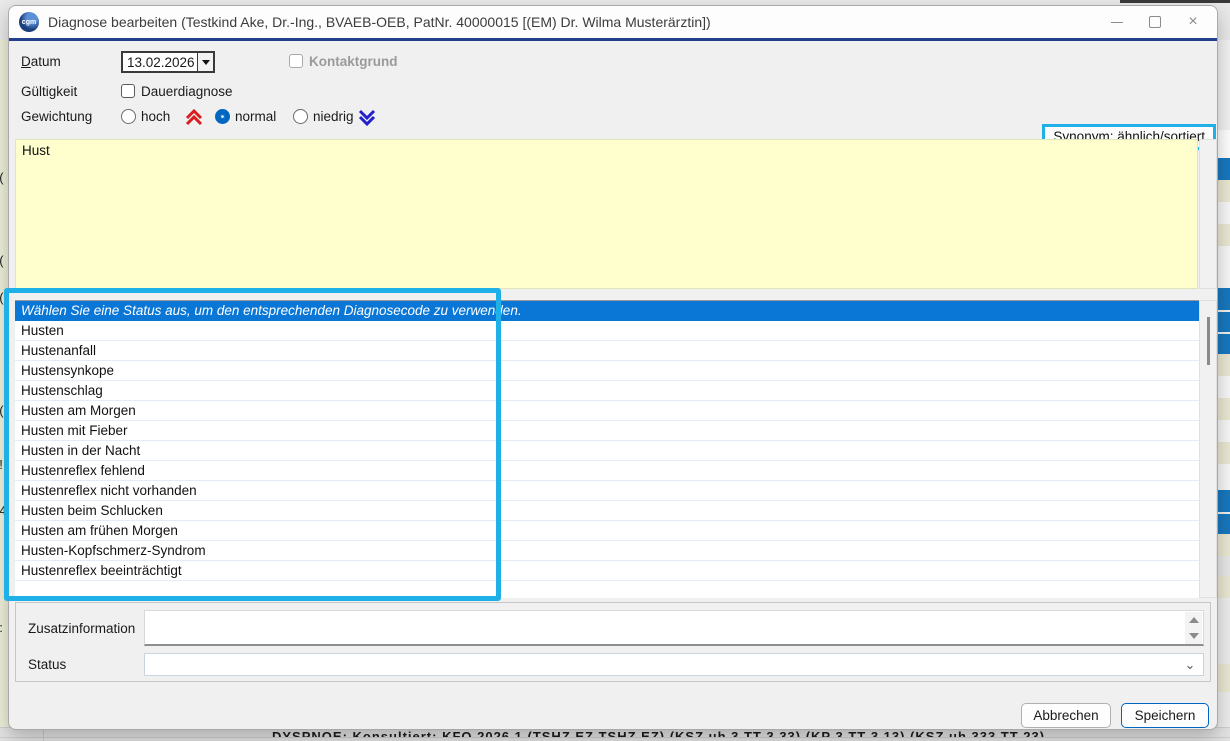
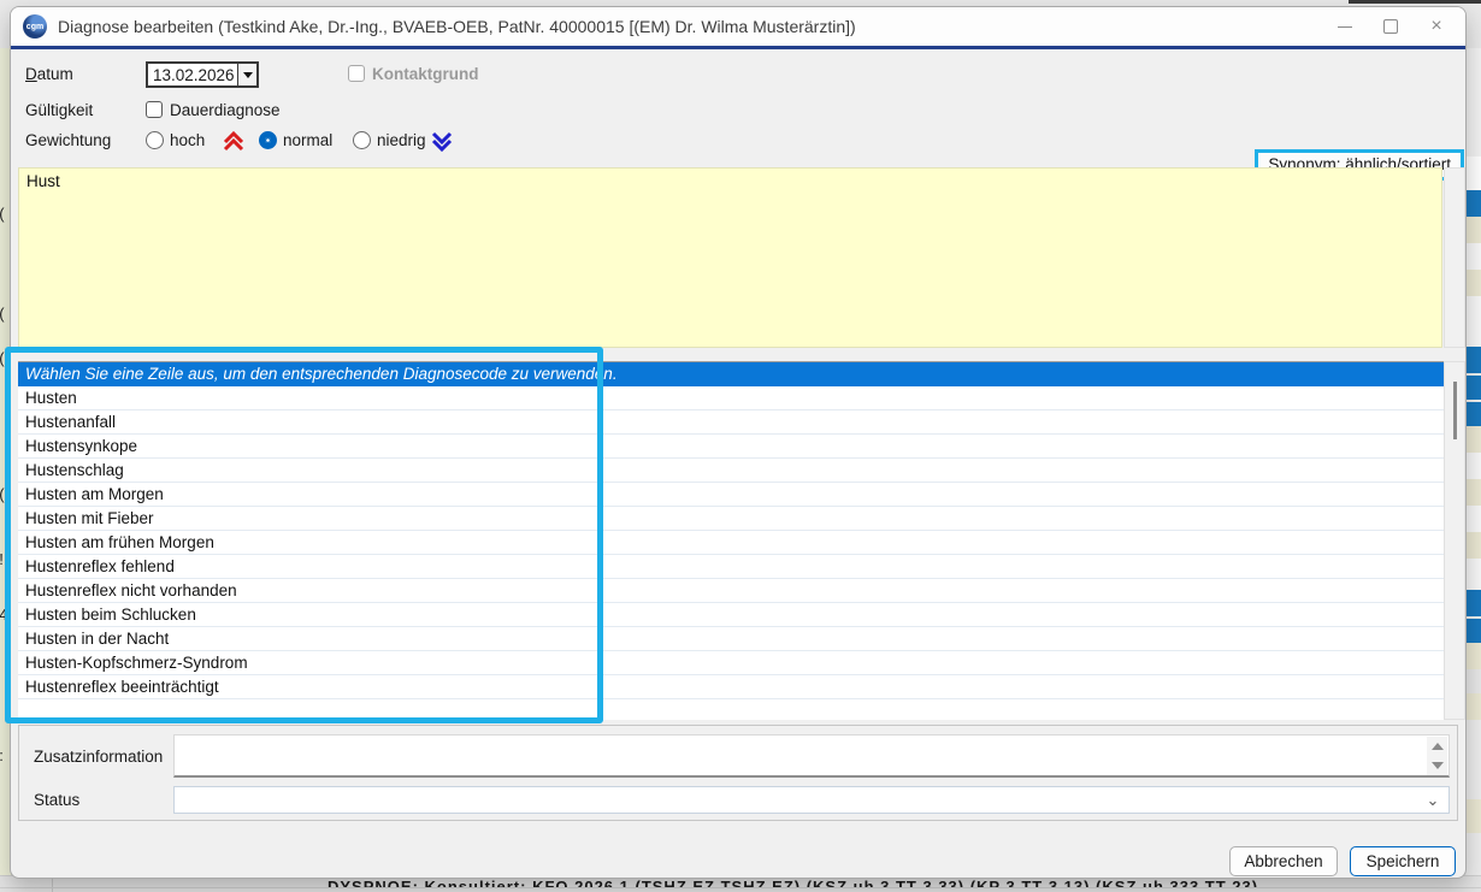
  Diagnose bearbeiten (Testkind Ake, Dr.-Ing., BVAEB-OEB, PatNr. 40000015 [(EM) Dr. Wilma Musterärztin])
  ×
  Datum
  13.02.2026
  Kontaktgrund
  Gültigkeit
  Dauerdiagnose
  Gewichtung
  hoch
  normal
  niedrig
  Synonym: ähnlich/sortiert
  Hust
- Wählen Sie eine Status aus, um den entsprechenden Diagnosecode zu verwenden.
+ Wählen Sie eine Zeile aus, um den entsprechenden Diagnosecode zu verwenden.
  Husten
  Hustenanfall
  Hustensynkope
  Hustenschlag
  Husten am Morgen
  Husten mit Fieber
- Husten in der Nacht
+ Husten am frühen Morgen
  Hustenreflex fehlend
  Hustenreflex nicht vorhanden
  Husten beim Schlucken
- Husten am frühen Morgen
+ Husten in der Nacht
  Husten-Kopfschmerz-Syndrom
  Hustenreflex beeinträchtigt
  Zusatzinformation
  Status
  ⌄
  Abbrechen
  Speichern
